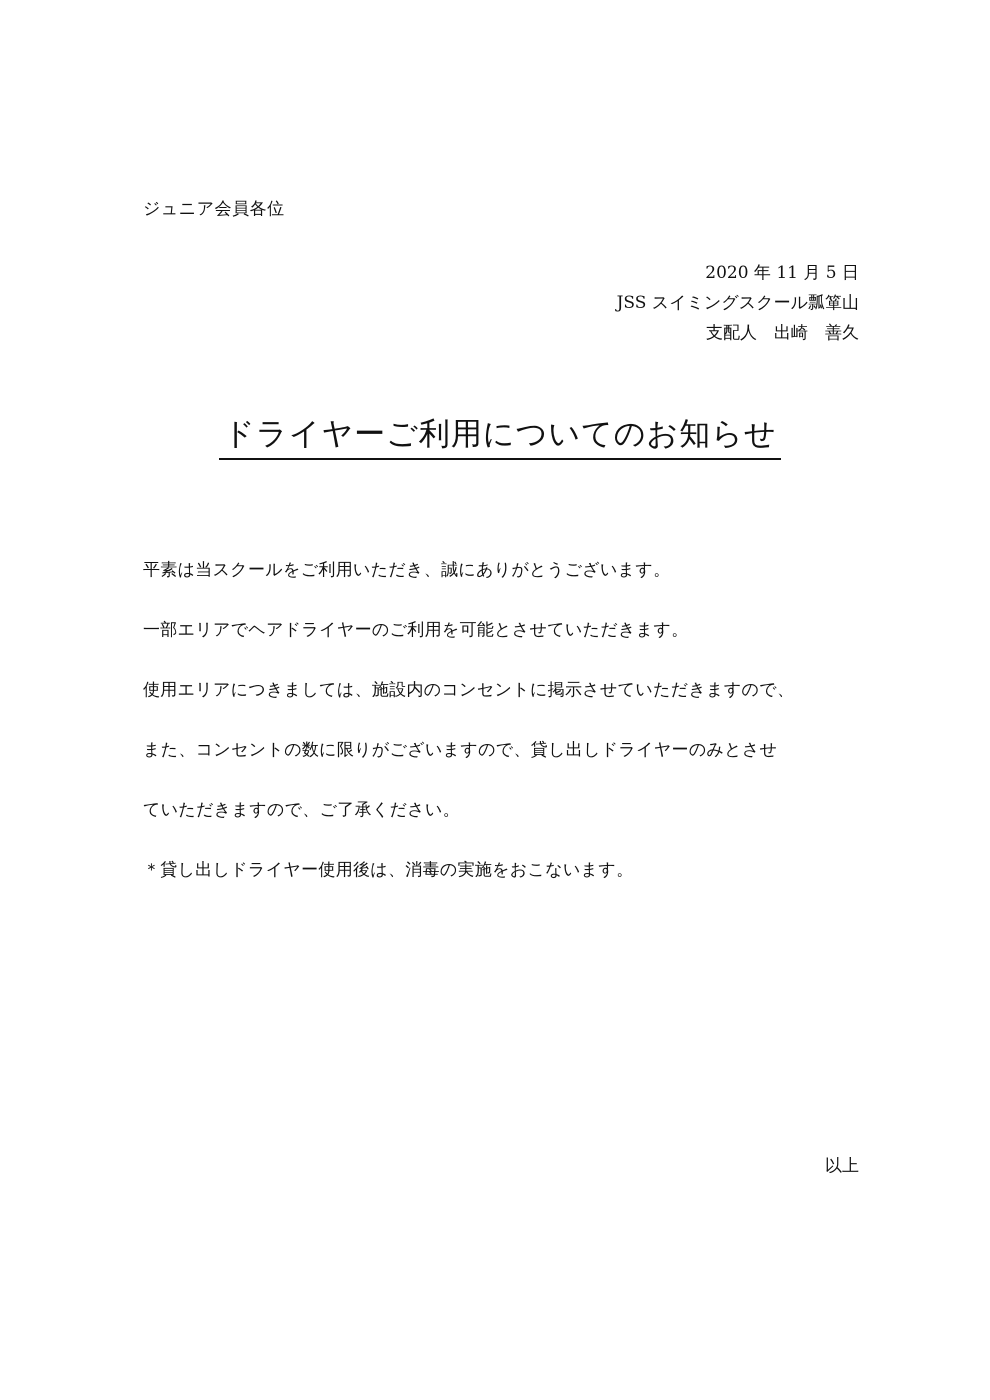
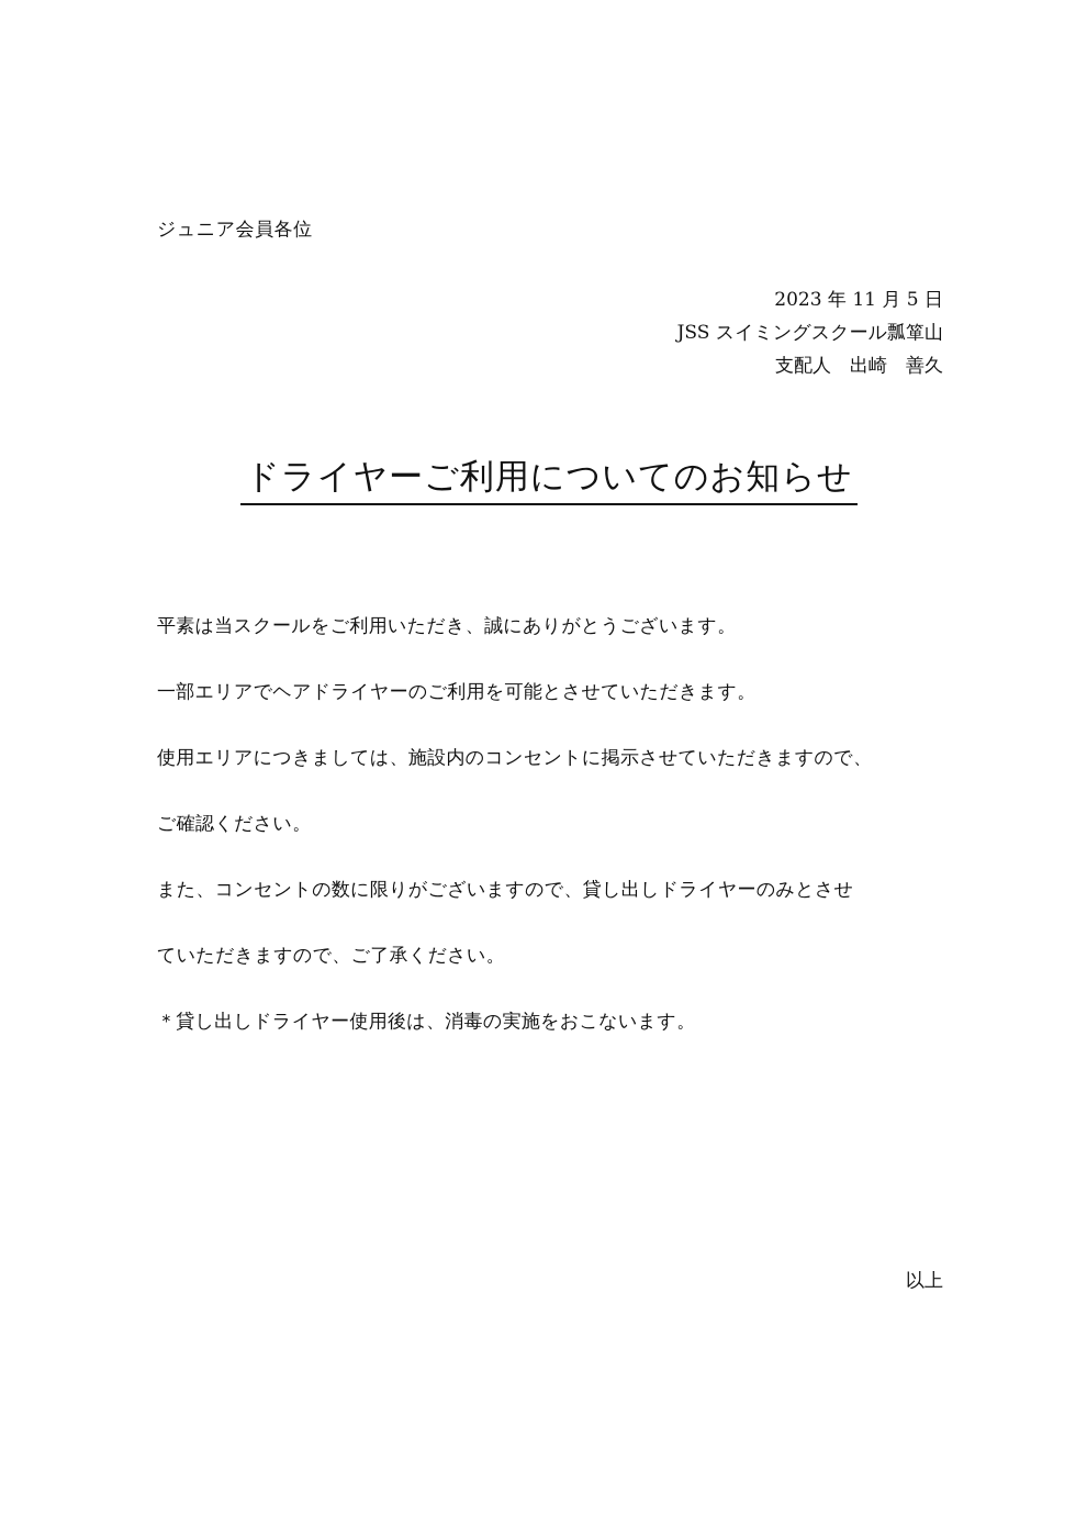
  ジュニア会員各位
- 2020 年 11 月 5 日
+ 2023 年 11 月 5 日
  JSS スイミングスクール瓢箪山
  支配人 出崎 善久
  ドライヤーご利用についてのお知らせ
  平素は当スクールをご利用いただき、誠にありがとうございます。
  一部エリアでヘアドライヤーのご利用を可能とさせていただきます。
  使用エリアにつきましては、施設内のコンセントに掲示させていただきますので、
+ ご確認ください。
  また、コンセントの数に限りがございますので、貸し出しドライヤーのみとさせ
  ていただきますので、ご了承ください。
  ＊貸し出しドライヤー使用後は、消毒の実施をおこないます。
  以上
